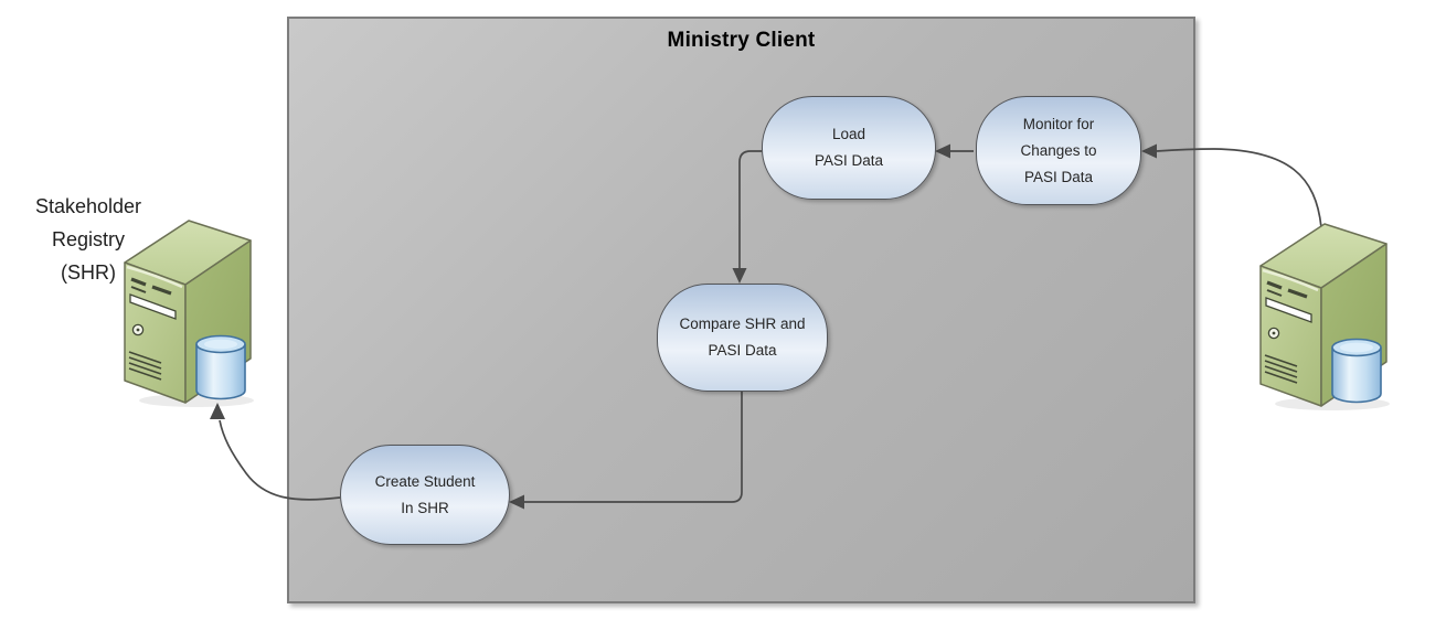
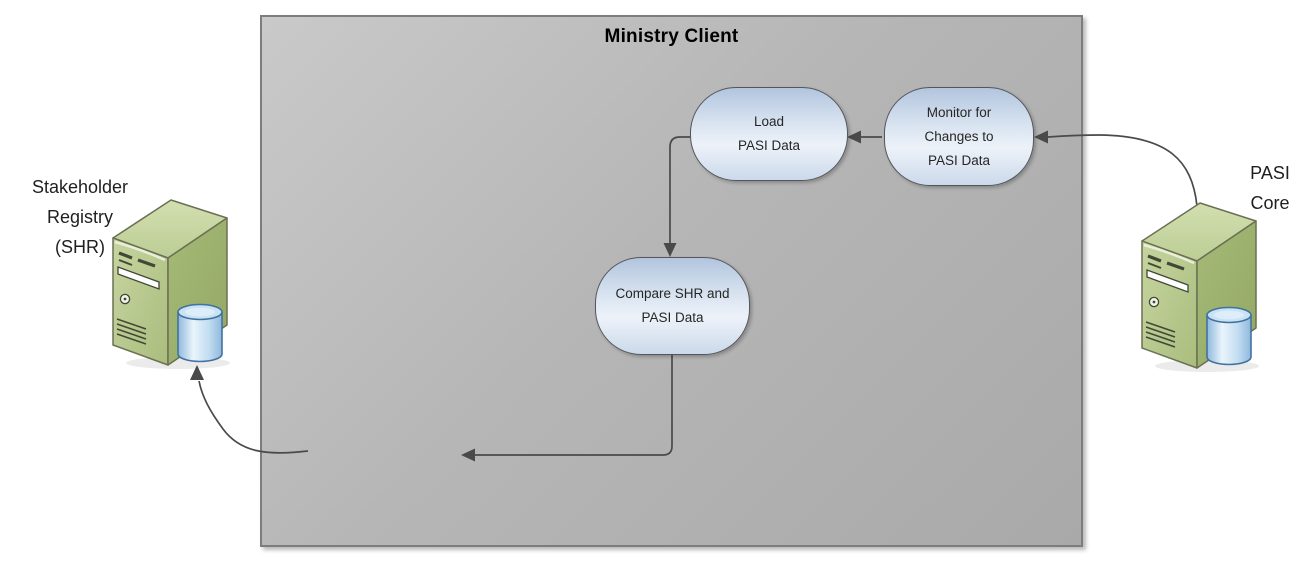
  Ministry Client
  Load
  PASI Data
  Monitor for
  Changes to
  PASI Data
  Compare SHR and
  PASI Data
- Create Student
- In SHR
  Stakeholder
  Registry
  (SHR)
+ PASI
+ Core
